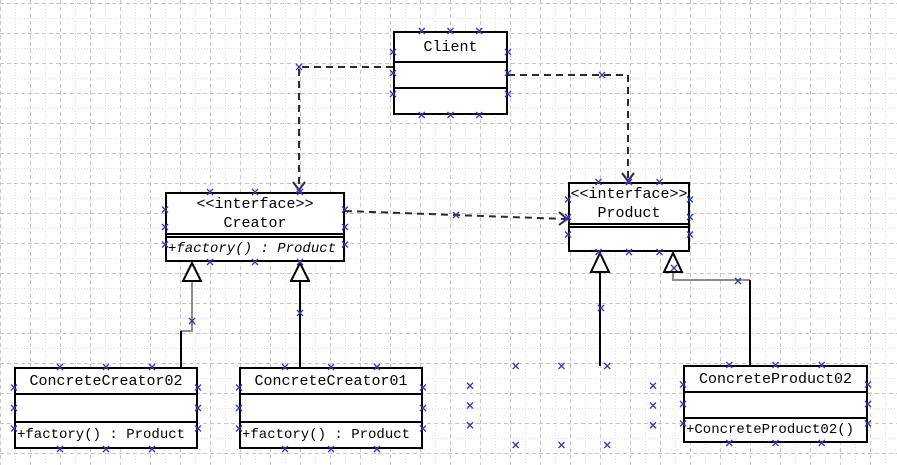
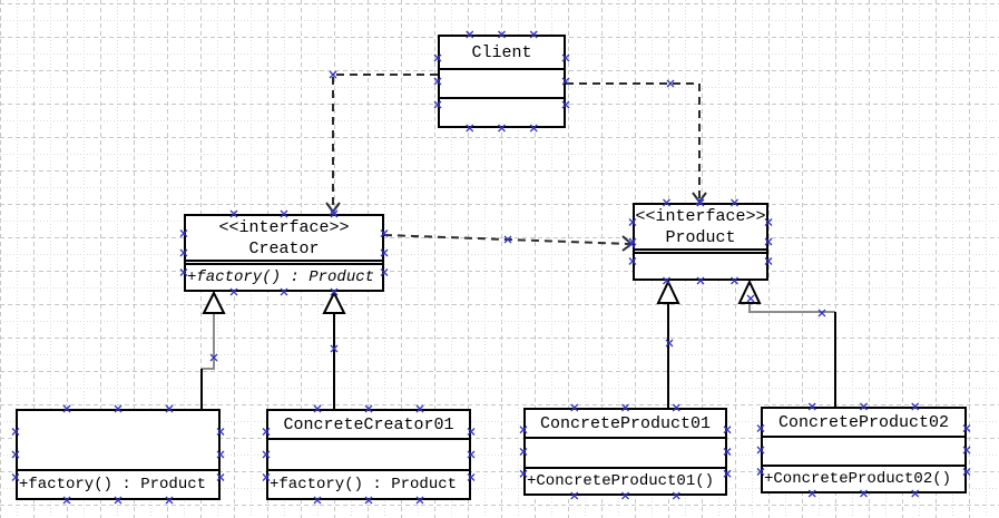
  Client
  <<interface>>
  Creator
  +factory() : Product
  <<interface>>
  Product
- ConcreteCreator02
  +factory() : Product
  ConcreteCreator01
  +factory() : Product
+ ConcreteProduct01
+ +ConcreteProduct01()
  ConcreteProduct02
  +ConcreteProduct02()
